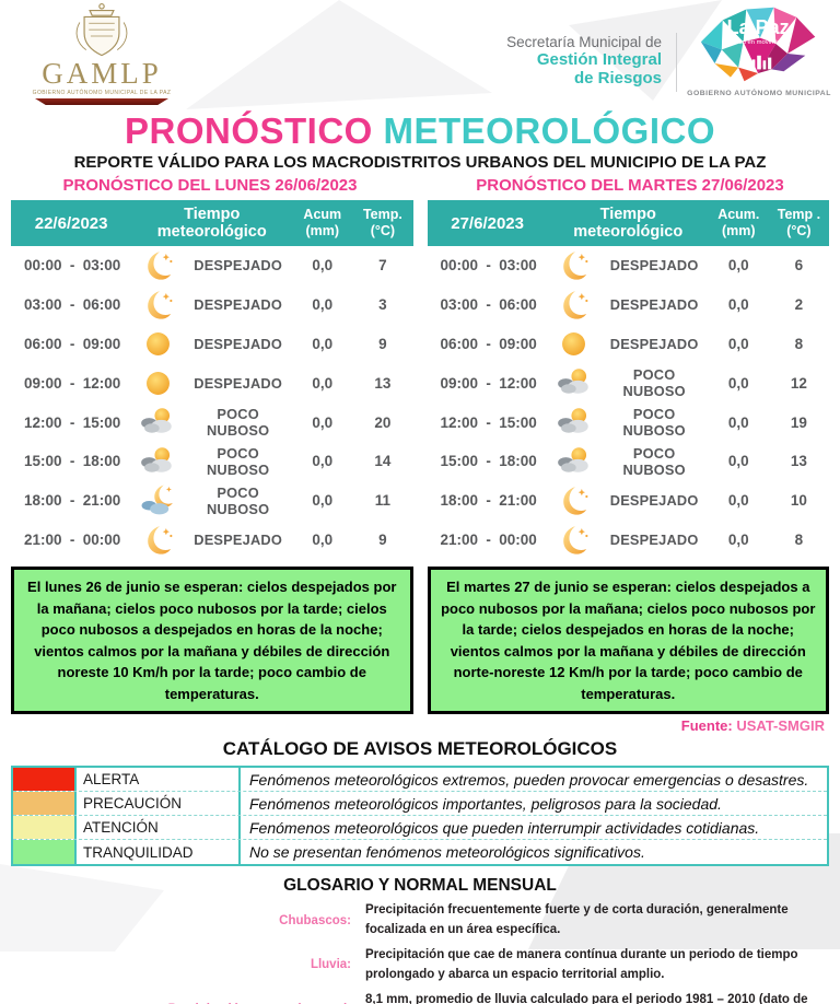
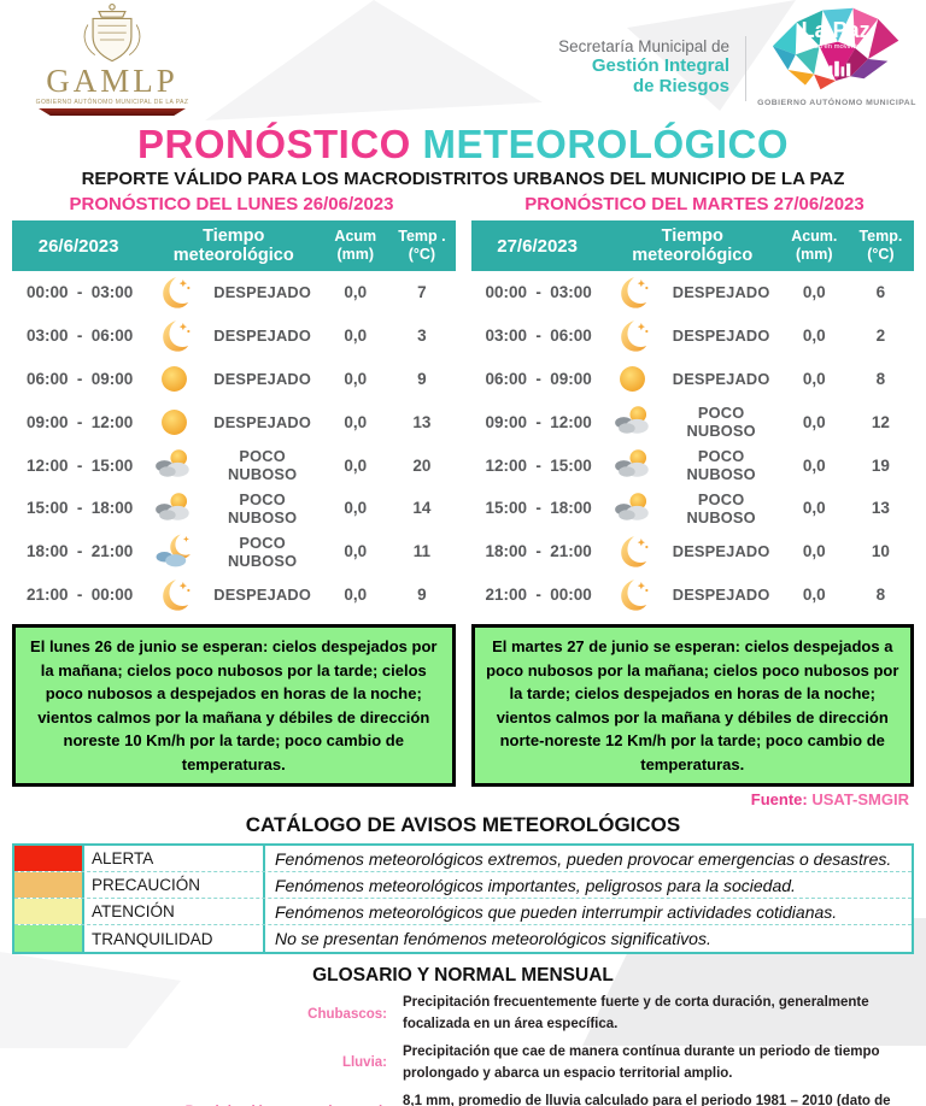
  GAMLP
  Secretaría Municipal de
  Gestión Integral
  de Riesgos
  La Paz
  PRONÓSTICO METEOROLÓGICO
  REPORTE VÁLIDO PARA LOS MACRODISTRITOS URBANOS DEL MUNICIPIO DE LA PAZ
  PRONÓSTICO DEL LUNES 26/06/2023
  PRONÓSTICO DEL MARTES 27/06/2023
- 22/6/2023
+ 26/6/2023
  Tiempo meteorológico
  Acum
  (mm)
- Temp.
+ Temp .
  (°C)
  00:00
  -
  03:00
  DESPEJADO
  0,0
  7
  03:00
  -
  06:00
  DESPEJADO
  0,0
  3
  06:00
  -
  09:00
  DESPEJADO
  0,0
  9
  09:00
  -
  12:00
  DESPEJADO
  0,0
  13
  12:00
  -
  15:00
  POCO NUBOSO
  0,0
  20
  15:00
  -
  18:00
  POCO NUBOSO
  0,0
  14
  18:00
  -
  21:00
  POCO NUBOSO
  0,0
  11
  21:00
  -
  00:00
  DESPEJADO
  0,0
  9
  El lunes 26 de junio se esperan: cielos despejados por la mañana; cielos poco nubosos por la tarde; cielos poco nubosos a despejados en horas de la noche; vientos calmos por la mañana y débiles de dirección noreste 10 Km/h por la tarde; poco cambio de temperaturas.
  27/6/2023
  Tiempo meteorológico
  Acum.
  (mm)
- Temp .
+ Temp.
  (°C)
  00:00
  -
  03:00
  DESPEJADO
  0,0
  6
  03:00
  -
  06:00
  DESPEJADO
  0,0
  2
  06:00
  -
  09:00
  DESPEJADO
  0,0
  8
  09:00
  -
  12:00
  POCO NUBOSO
  0,0
  12
  12:00
  -
  15:00
  POCO NUBOSO
  0,0
  19
  15:00
  -
  18:00
  POCO NUBOSO
  0,0
  13
  18:00
  -
  21:00
  DESPEJADO
  0,0
  10
  21:00
  -
  00:00
  DESPEJADO
  0,0
  8
  El martes 27 de junio se esperan: cielos despejados a poco nubosos por la mañana; cielos poco nubosos por la tarde; cielos despejados en horas de la noche; vientos calmos por la mañana y débiles de dirección norte-noreste 12 Km/h por la tarde; poco cambio de temperaturas.
  Fuente: USAT-SMGIR
  CATÁLOGO DE AVISOS METEOROLÓGICOS
  ALERTA
  Fenómenos meteorológicos extremos, pueden provocar emergencias o desastres.
  PRECAUCIÓN
  Fenómenos meteorológicos importantes, peligrosos para la sociedad.
  ATENCIÓN
  Fenómenos meteorológicos que pueden interrumpir actividades cotidianas.
  TRANQUILIDAD
  No se presentan fenómenos meteorológicos significativos.
  GLOSARIO Y NORMAL MENSUAL
  Chubascos:
  Precipitación frecuentemente fuerte y de corta duración, generalmente focalizada en un área específica.
  Lluvia:
  Precipitación que cae de manera contínua durante un periodo de tiempo prolongado y abarca un espacio territorial amplio.
  8,1 mm, promedio de lluvia calculado para el periodo 1981 – 2010 (dato de
